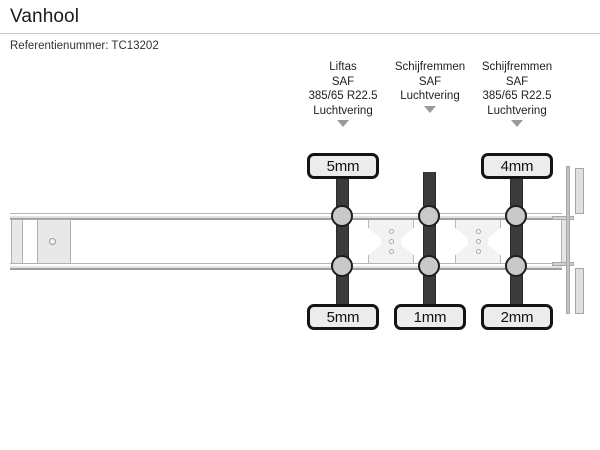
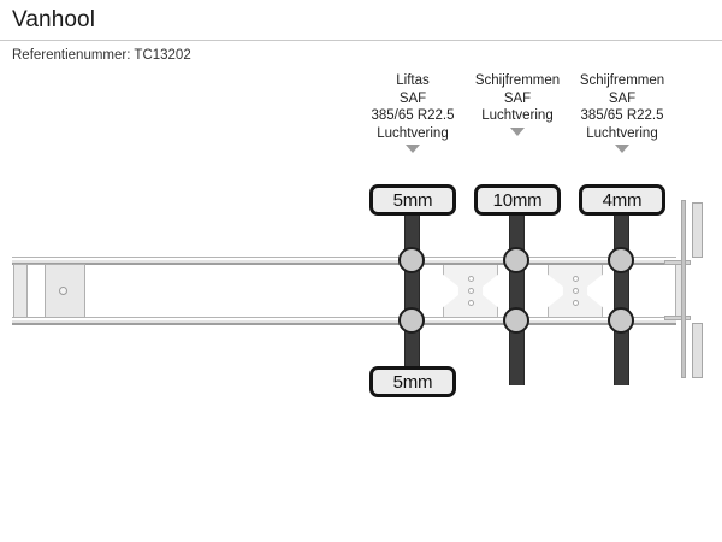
  Vanhool
  Referentienummer: TC13202
  Liftas
  SAF
  385/65 R22.5
  Luchtvering
  Schijfremmen
  SAF
  Luchtvering
  Schijfremmen
  SAF
  385/65 R22.5
  Luchtvering
  5mm
+ 10mm
  4mm
  5mm
- 1mm
- 2mm
